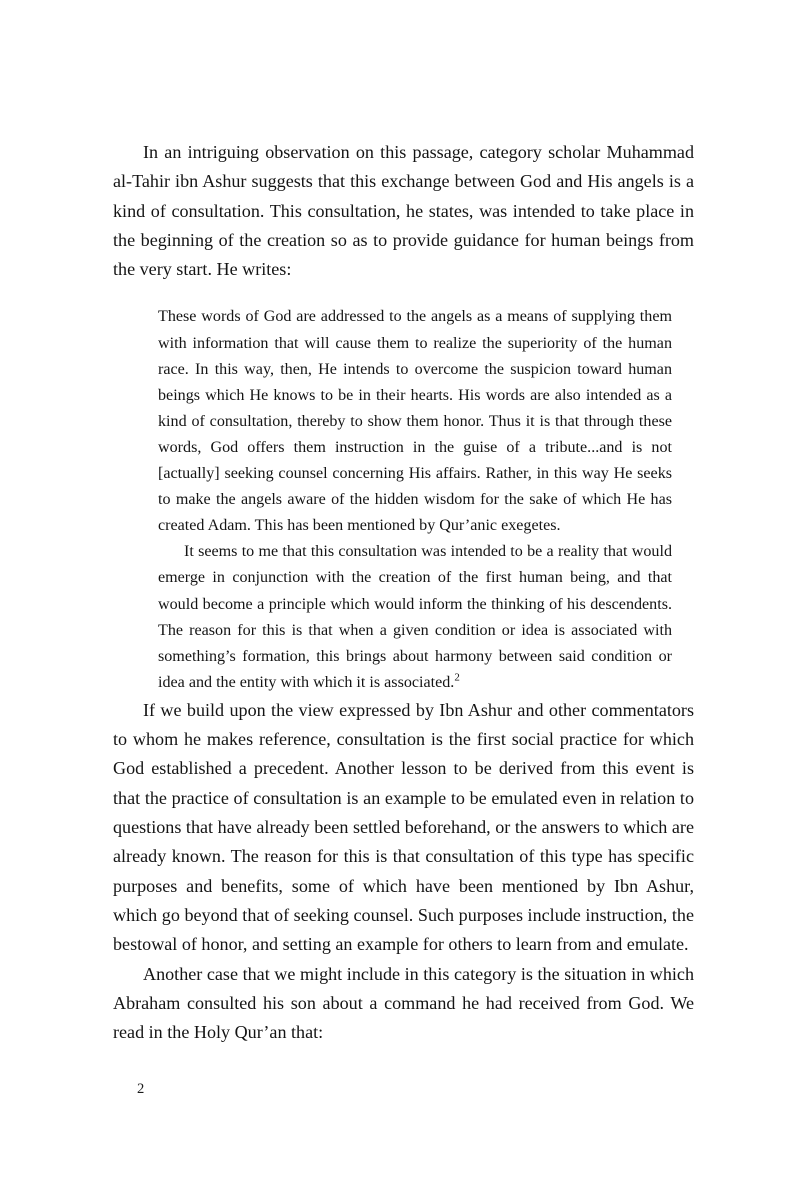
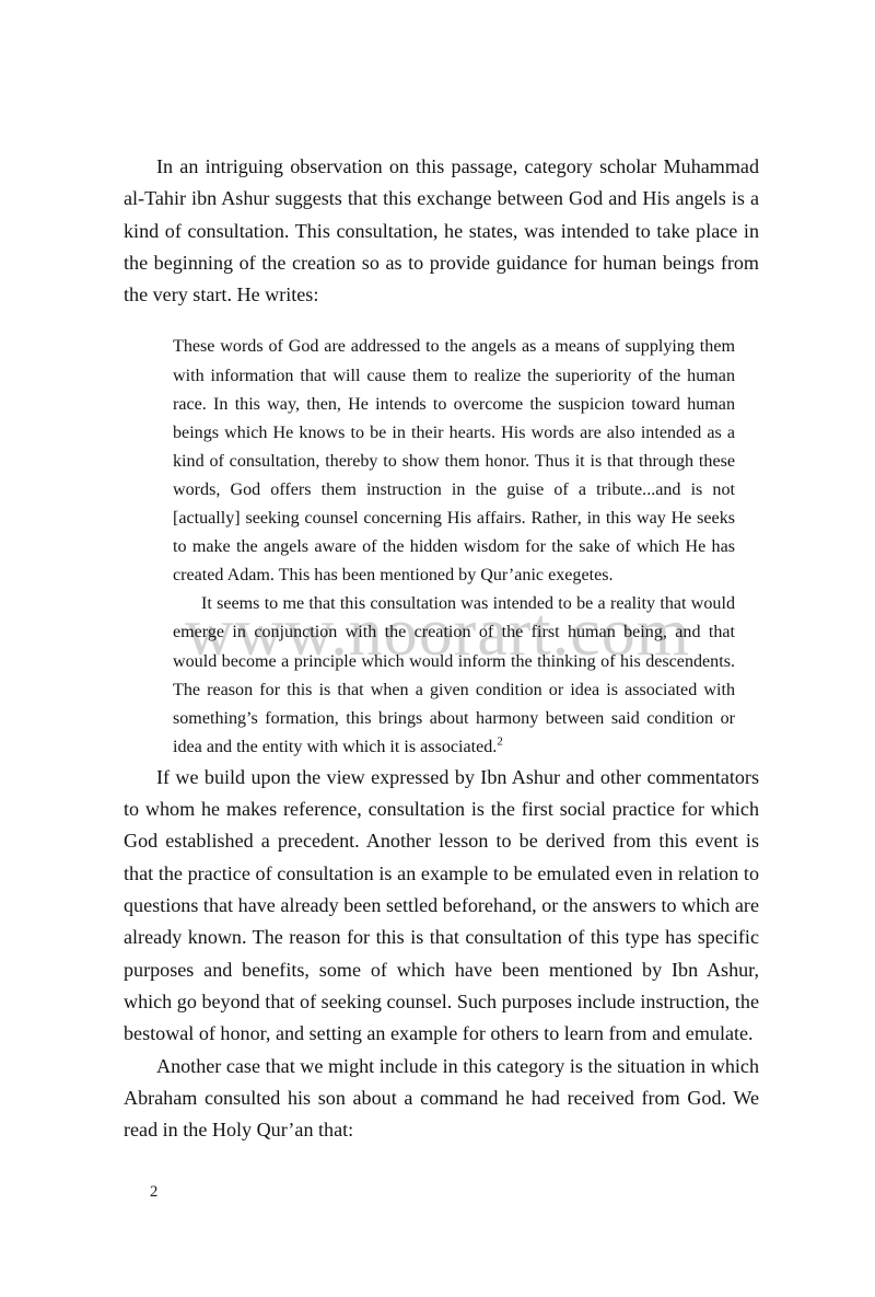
+ www.noorart.com
  In an intriguing observation on this passage, category scholar Muhammad al-Tahir ibn Ashur suggests that this exchange between God and His angels is a kind of consultation. This consultation, he states, was intended to take place in the beginning of the creation so as to provide guidance for human beings from the very start. He writes:
  These words of God are addressed to the angels as a means of supplying them with information that will cause them to realize the superiority of the human race. In this way, then, He intends to overcome the suspicion toward human beings which He knows to be in their hearts. His words are also intended as a kind of consultation, thereby to show them honor. Thus it is that through these words, God offers them instruction in the guise of a tribute...and is not [actually] seeking counsel concerning His affairs. Rather, in this way He seeks to make the angels aware of the hidden wisdom for the sake of which He has created Adam. This has been mentioned by Qur’anic exegetes.
  It seems to me that this consultation was intended to be a reality that would emerge in conjunction with the creation of the first human being, and that would become a principle which would inform the thinking of his descendents. The reason for this is that when a given condition or idea is associated with something’s formation, this brings about harmony between said condition or idea and the entity with which it is associated.2
  If we build upon the view expressed by Ibn Ashur and other commentators to whom he makes reference, consultation is the first social practice for which God established a precedent. Another lesson to be derived from this event is that the practice of consultation is an example to be emulated even in relation to questions that have already been settled beforehand, or the answers to which are already known. The reason for this is that consultation of this type has specific purposes and benefits, some of which have been mentioned by Ibn Ashur, which go beyond that of seeking counsel. Such purposes include instruction, the bestowal of honor, and setting an example for others to learn from and emulate.
  Another case that we might include in this category is the situation in which Abraham consulted his son about a command he had received from God. We read in the Holy Qur’an that:
  2
